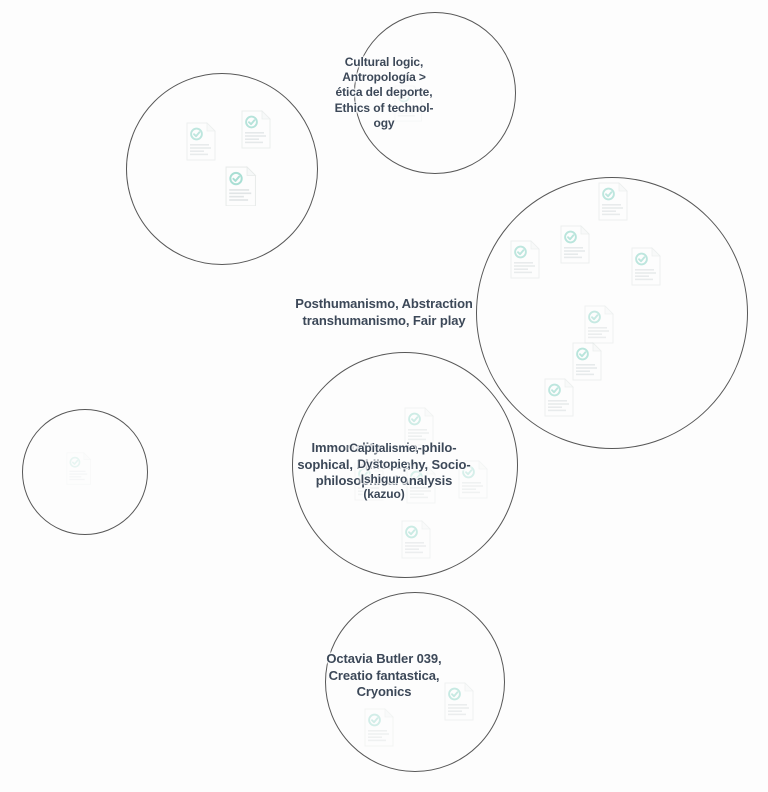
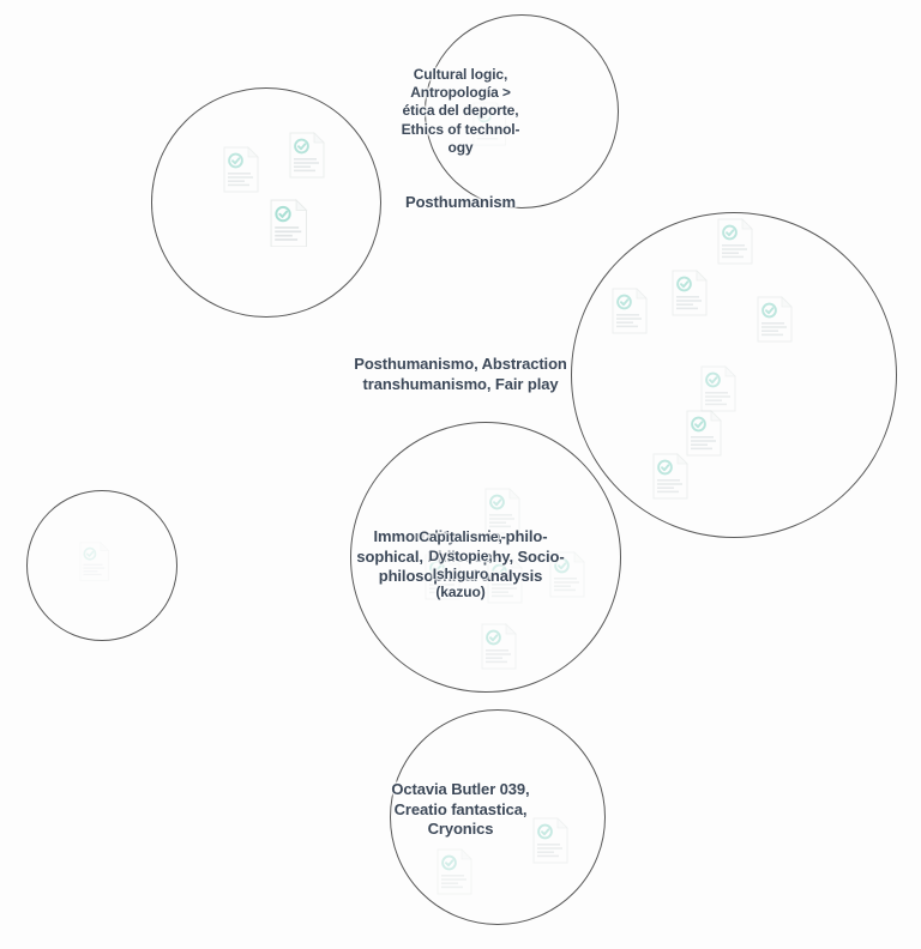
+ Posthumanism
  Cultural logic,
  Antropología >
  ética del deporte,
  Ethics of technol-
  ogy
  Posthumanismo, Abstraction
  transhumanismo, Fair play
  Immortality socio-philo-
  sophical, Philosophy, Socio-
  philosophical analysis
  Octavia Butler 039,
  Creatio fantastica,
  Cryonics
  Capitalisme,
  Dystopie,
  Ishiguro
  (kazuo)
